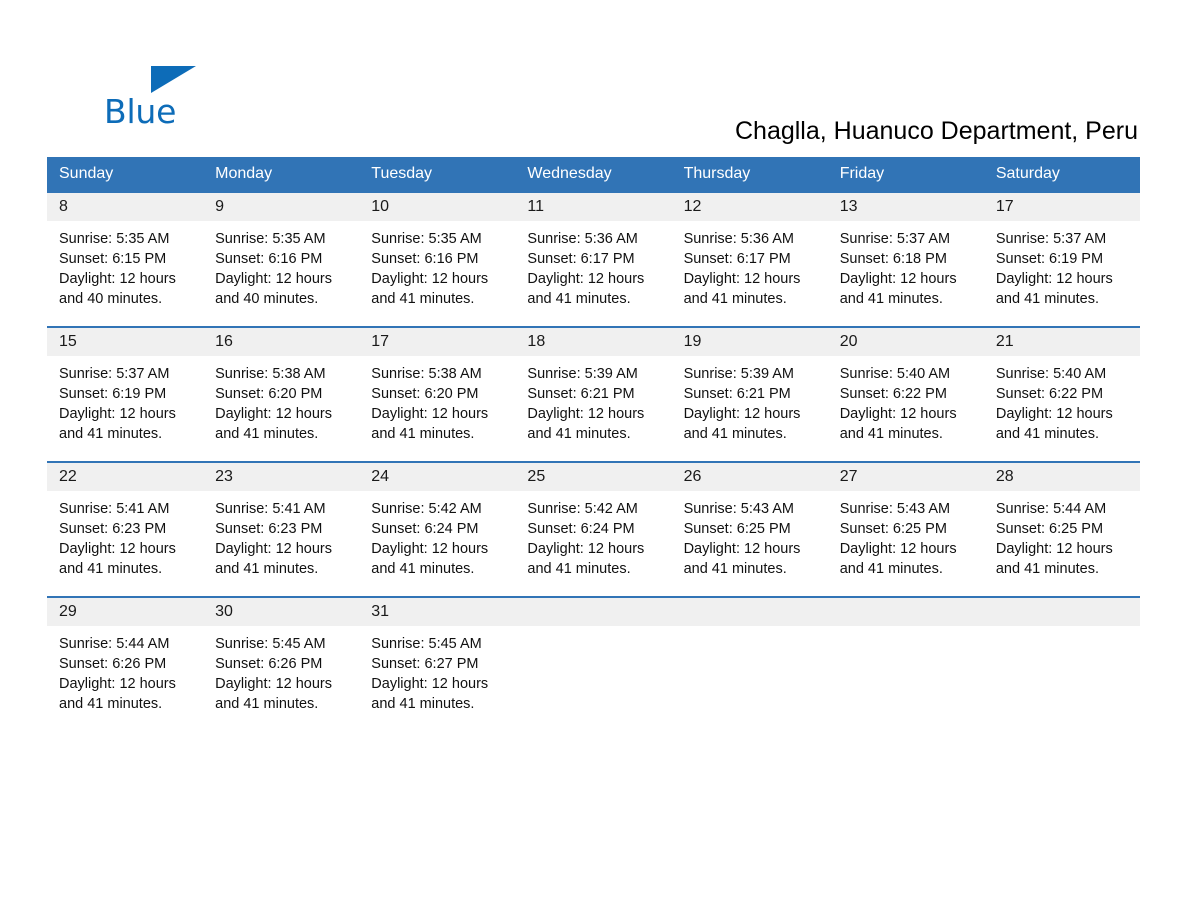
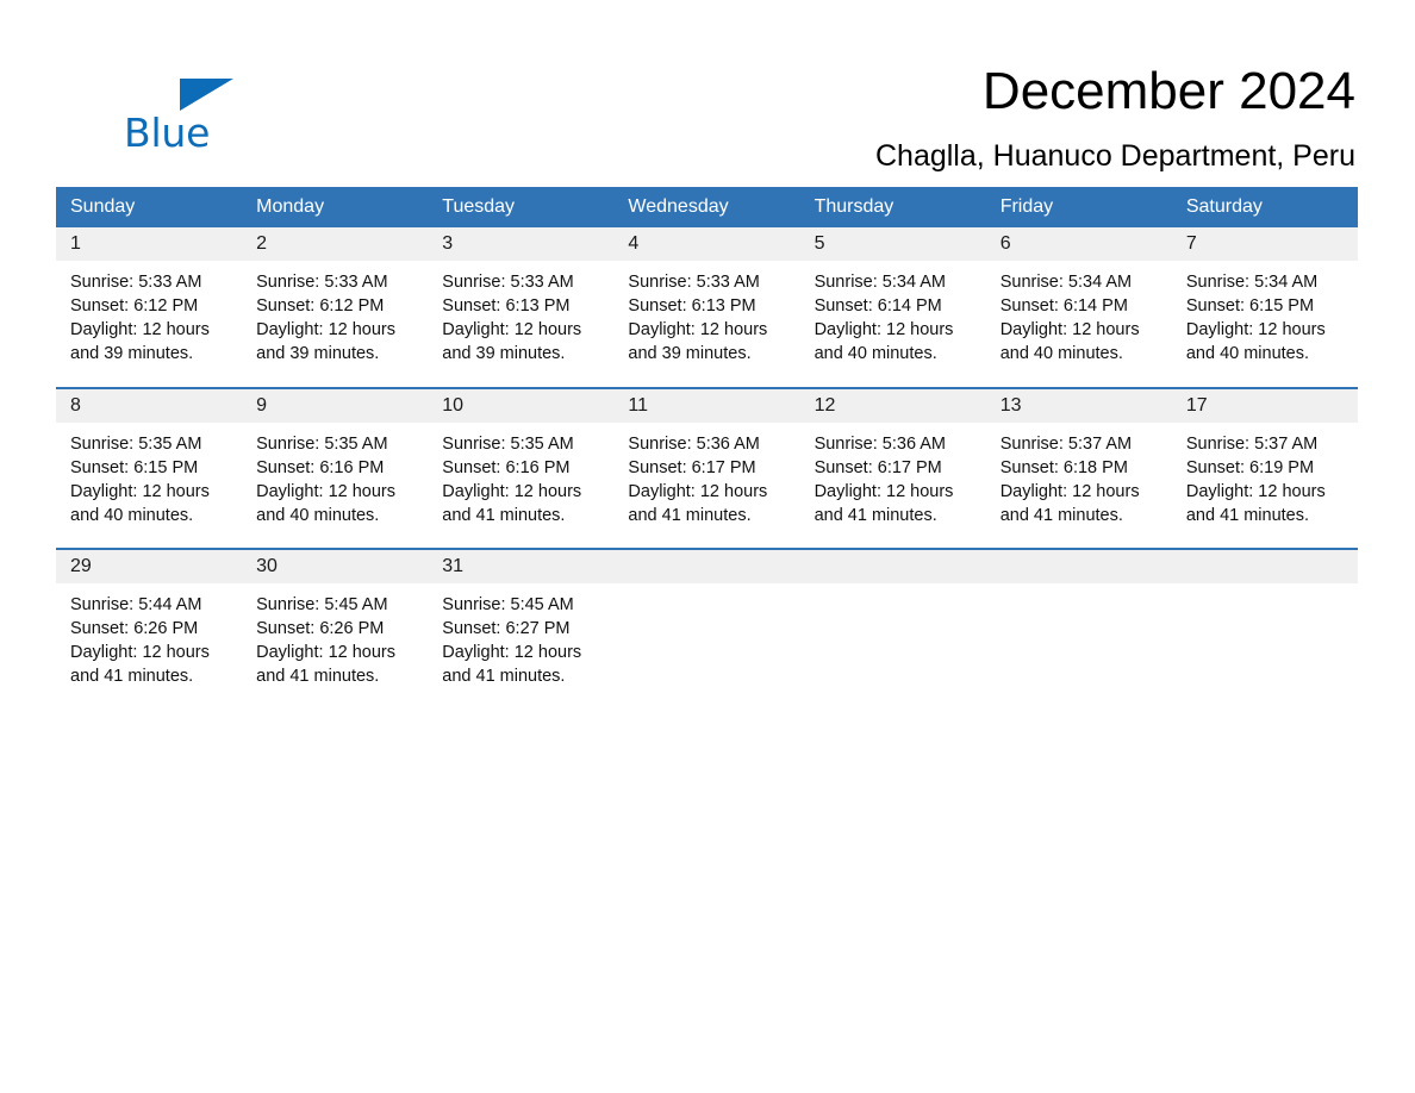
  Blue
+ December 2024
  Chaglla, Huanuco Department, Peru
  Sunday	Monday	Tuesday	Wednesday	Thursday	Friday	Saturday
+ 1Sunrise: 5:33 AMSunset: 6:12 PMDaylight: 12 hoursand 39 minutes.	2Sunrise: 5:33 AMSunset: 6:12 PMDaylight: 12 hoursand 39 minutes.	3Sunrise: 5:33 AMSunset: 6:13 PMDaylight: 12 hoursand 39 minutes.	4Sunrise: 5:33 AMSunset: 6:13 PMDaylight: 12 hoursand 39 minutes.	5Sunrise: 5:34 AMSunset: 6:14 PMDaylight: 12 hoursand 40 minutes.	6Sunrise: 5:34 AMSunset: 6:14 PMDaylight: 12 hoursand 40 minutes.	7Sunrise: 5:34 AMSunset: 6:15 PMDaylight: 12 hoursand 40 minutes.
  8Sunrise: 5:35 AMSunset: 6:15 PMDaylight: 12 hoursand 40 minutes.	9Sunrise: 5:35 AMSunset: 6:16 PMDaylight: 12 hoursand 40 minutes.	10Sunrise: 5:35 AMSunset: 6:16 PMDaylight: 12 hoursand 41 minutes.	11Sunrise: 5:36 AMSunset: 6:17 PMDaylight: 12 hoursand 41 minutes.	12Sunrise: 5:36 AMSunset: 6:17 PMDaylight: 12 hoursand 41 minutes.	13Sunrise: 5:37 AMSunset: 6:18 PMDaylight: 12 hoursand 41 minutes.	17Sunrise: 5:37 AMSunset: 6:19 PMDaylight: 12 hoursand 41 minutes.
- 15Sunrise: 5:37 AMSunset: 6:19 PMDaylight: 12 hoursand 41 minutes.	16Sunrise: 5:38 AMSunset: 6:20 PMDaylight: 12 hoursand 41 minutes.	17Sunrise: 5:38 AMSunset: 6:20 PMDaylight: 12 hoursand 41 minutes.	18Sunrise: 5:39 AMSunset: 6:21 PMDaylight: 12 hoursand 41 minutes.	19Sunrise: 5:39 AMSunset: 6:21 PMDaylight: 12 hoursand 41 minutes.	20Sunrise: 5:40 AMSunset: 6:22 PMDaylight: 12 hoursand 41 minutes.	21Sunrise: 5:40 AMSunset: 6:22 PMDaylight: 12 hoursand 41 minutes.
- 22Sunrise: 5:41 AMSunset: 6:23 PMDaylight: 12 hoursand 41 minutes.	23Sunrise: 5:41 AMSunset: 6:23 PMDaylight: 12 hoursand 41 minutes.	24Sunrise: 5:42 AMSunset: 6:24 PMDaylight: 12 hoursand 41 minutes.	25Sunrise: 5:42 AMSunset: 6:24 PMDaylight: 12 hoursand 41 minutes.	26Sunrise: 5:43 AMSunset: 6:25 PMDaylight: 12 hoursand 41 minutes.	27Sunrise: 5:43 AMSunset: 6:25 PMDaylight: 12 hoursand 41 minutes.	28Sunrise: 5:44 AMSunset: 6:25 PMDaylight: 12 hoursand 41 minutes.
  29Sunrise: 5:44 AMSunset: 6:26 PMDaylight: 12 hoursand 41 minutes.	30Sunrise: 5:45 AMSunset: 6:26 PMDaylight: 12 hoursand 41 minutes.	31Sunrise: 5:45 AMSunset: 6:27 PMDaylight: 12 hoursand 41 minutes.
